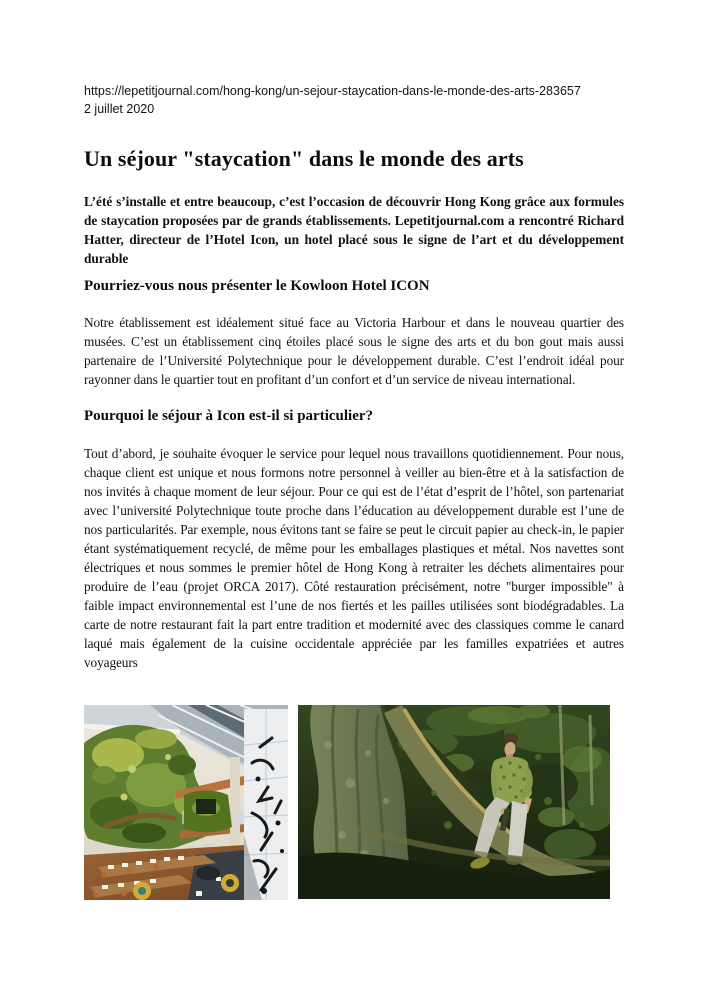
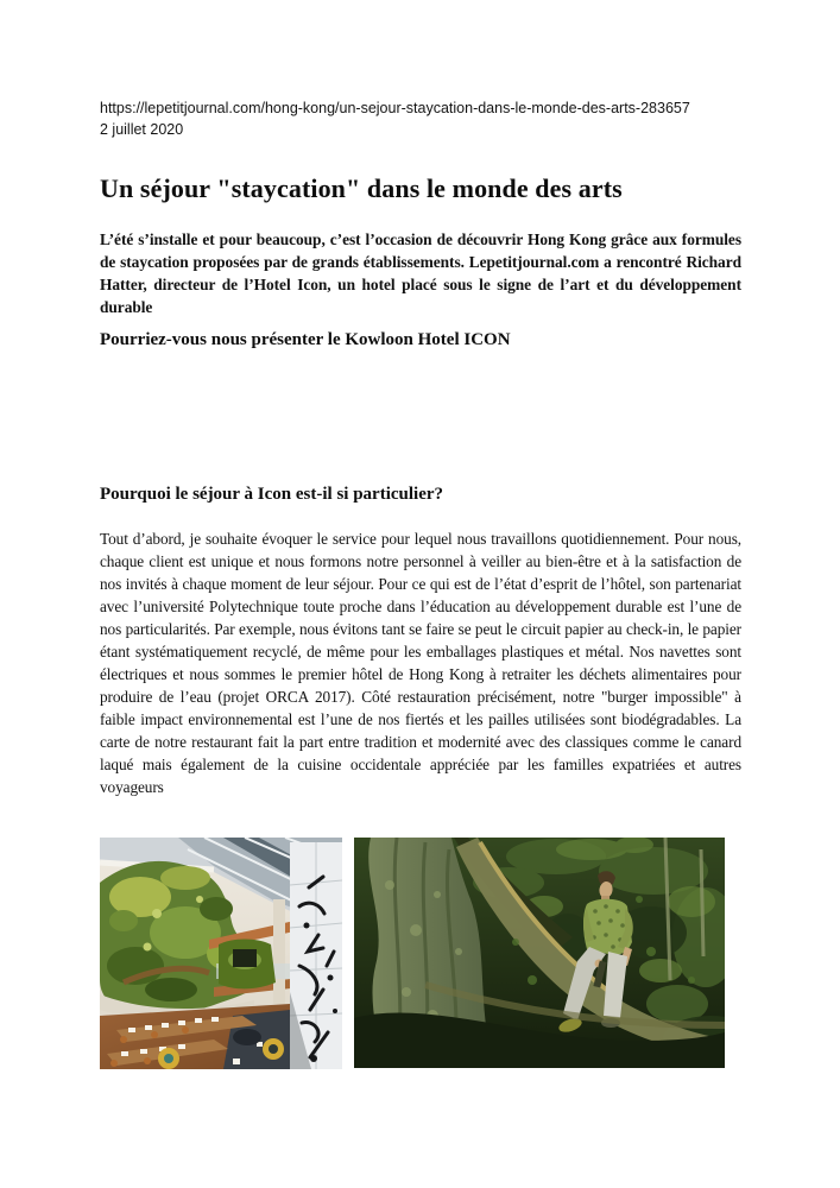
  https://lepetitjournal.com/hong-kong/un-sejour-staycation-dans-le-monde-des-arts-283657
  2 juillet 2020
  Un séjour "staycation" dans le monde des arts
- L’été s’installe et entre beaucoup, c’est l’occasion de découvrir Hong Kong grâce aux formules de staycation proposées par de grands établissements. Lepetitjournal.com a rencontré Richard Hatter, directeur de l’Hotel Icon, un hotel placé sous le signe de l’art et du développement durable
+ L’été s’installe et pour beaucoup, c’est l’occasion de découvrir Hong Kong grâce aux formules de staycation proposées par de grands établissements. Lepetitjournal.com a rencontré Richard Hatter, directeur de l’Hotel Icon, un hotel placé sous le signe de l’art et du développement durable
  Pourriez-vous nous présenter le Kowloon Hotel ICON
- Notre établissement est idéalement situé face au Victoria Harbour et dans le nouveau quartier des musées. C’est un établissement cinq étoiles placé sous le signe des arts et du bon gout mais aussi partenaire de l’Université Polytechnique pour le développement durable. C’est l’endroit idéal pour rayonner dans le quartier tout en profitant d’un confort et d’un service de niveau international.
  Pourquoi le séjour à Icon est-il si particulier?
  Tout d’abord, je souhaite évoquer le service pour lequel nous travaillons quotidiennement. Pour nous, chaque client est unique et nous formons notre personnel à veiller au bien-être et à la satisfaction de nos invités à chaque moment de leur séjour. Pour ce qui est de l’état d’esprit de l’hôtel, son partenariat avec l’université Polytechnique toute proche dans l’éducation au développement durable est l’une de nos particularités. Par exemple, nous évitons tant se faire se peut le circuit papier au check-in, le papier étant systématiquement recyclé, de même pour les emballages plastiques et métal. Nos navettes sont électriques et nous sommes le premier hôtel de Hong Kong à retraiter les déchets alimentaires pour produire de l’eau (projet ORCA 2017). Côté restauration précisément, notre "burger impossible" à faible impact environnemental est l’une de nos fiertés et les pailles utilisées sont biodégradables. La carte de notre restaurant fait la part entre tradition et modernité avec des classiques comme le canard laqué mais également de la cuisine occidentale appréciée par les familles expatriées et autres voyageurs
